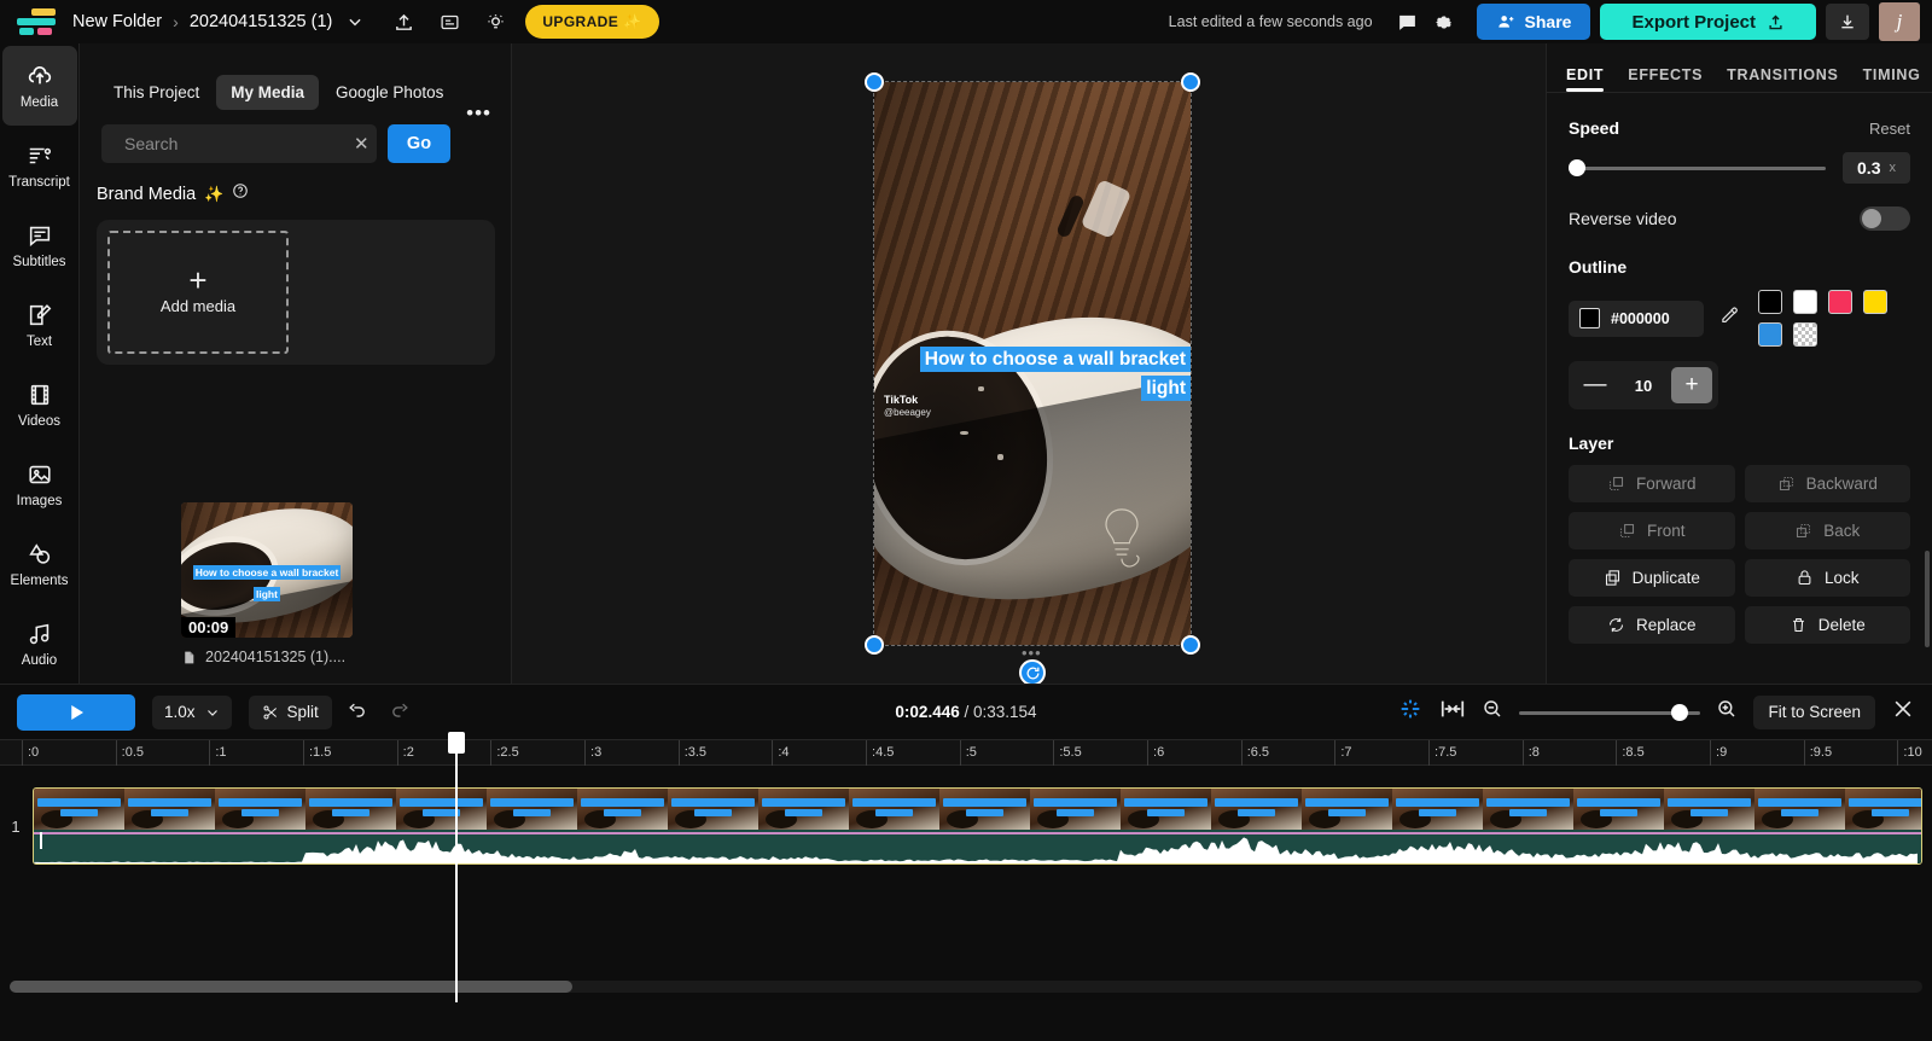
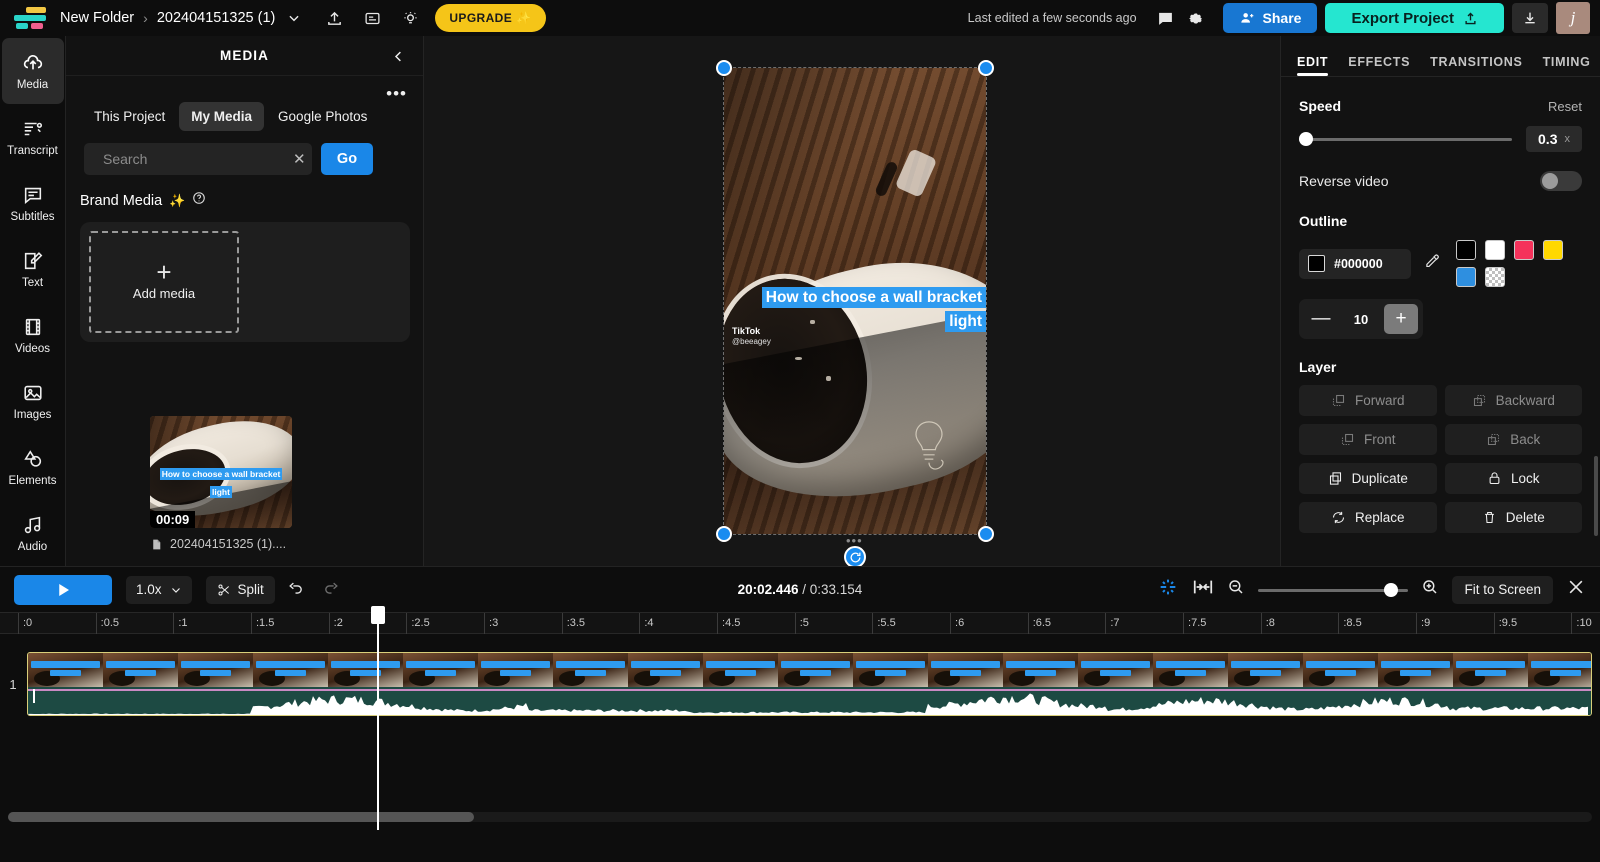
  New Folder
  ›
  202404151325 (1)
  UPGRADE
  ✨
  Last edited a few seconds ago
  Share
  Export Project
  j
  Media
  Transcript
  Subtitles
  Text
  Videos
  Images
  Elements
  Audio
+ MEDIA
  •••
  This Project
  My Media
  Google Photos
  Search
  ✕
  Go
  Brand Media
  ✨
  +
  Add media
  How to choose a wall bracket light
  00:09
  202404151325 (1)....
  TikTok
  @beeagey
  How to choose a wall bracket light
  •••
  EDIT
  EFFECTS
  TRANSITIONS
  TIMING
  Speed
  Reset
  0.3
  x
  Reverse video
  Outline
  #000000
  —
  10
  +
  Layer
  Forward
  Backward
  Front
  Back
  Duplicate
  Lock
  Replace
  Delete
  1.0x
  Split
- 0:02.446 / 0:33.154
+ 20:02.446 / 0:33.154
  Fit to Screen
  :0
  :0.5
  :1
  :1.5
  :2
  :2.5
  :3
  :3.5
  :4
  :4.5
  :5
  :5.5
  :6
  :6.5
  :7
  :7.5
  :8
  :8.5
  :9
  :9.5
  :10
  1
